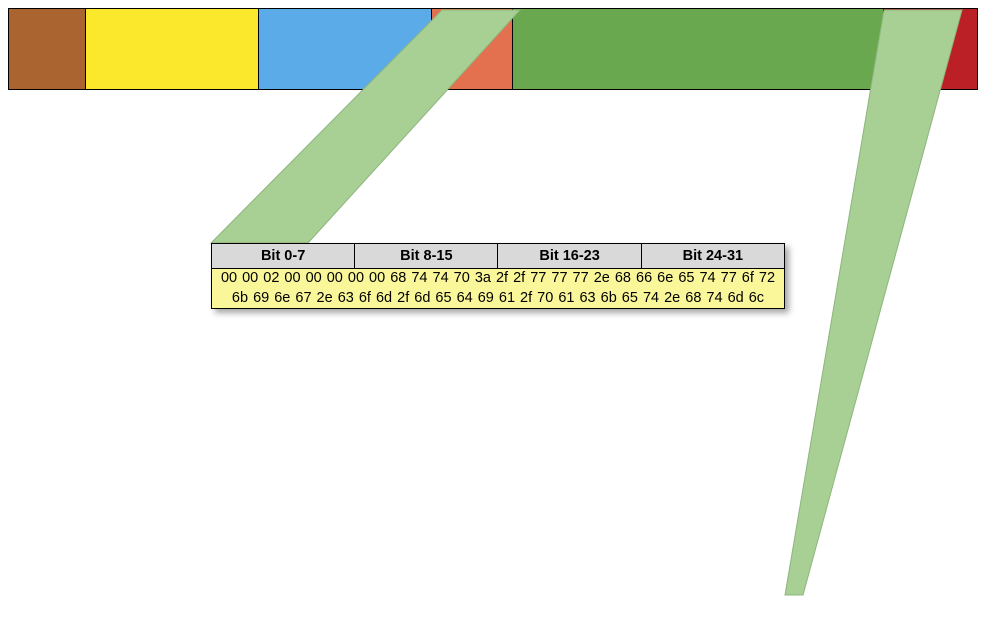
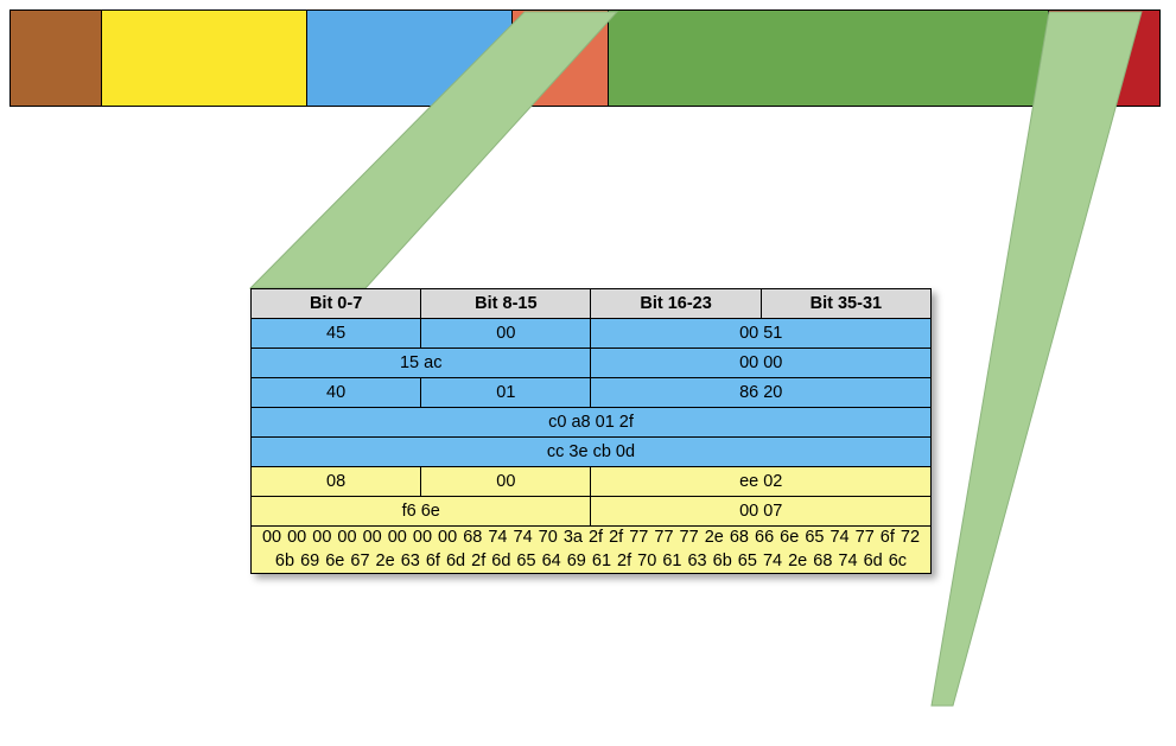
- Bit 0-7	Bit 8-15	Bit 16-23	Bit 24-31
+ Bit 0-7	Bit 8-15	Bit 16-23	Bit 35-31
+ 45	00	00 51
+ 15 ac	00 00
+ 40	01	86 20
+ c0 a8 01 2f
+ cc 3e cb 0d
+ 08	00	ee 02
+ f6 6e	00 07
- 00 00 02 00 00 00 00 00 68 74 74 70 3a 2f 2f 77 77 77 2e 68 66 6e 65 74 77 6f 72 6b 69 6e 67 2e 63 6f 6d 2f 6d 65 64 69 61 2f 70 61 63 6b 65 74 2e 68 74 6d 6c
+ 00 00 00 00 00 00 00 00 68 74 74 70 3a 2f 2f 77 77 77 2e 68 66 6e 65 74 77 6f 72 6b 69 6e 67 2e 63 6f 6d 2f 6d 65 64 69 61 2f 70 61 63 6b 65 74 2e 68 74 6d 6c
